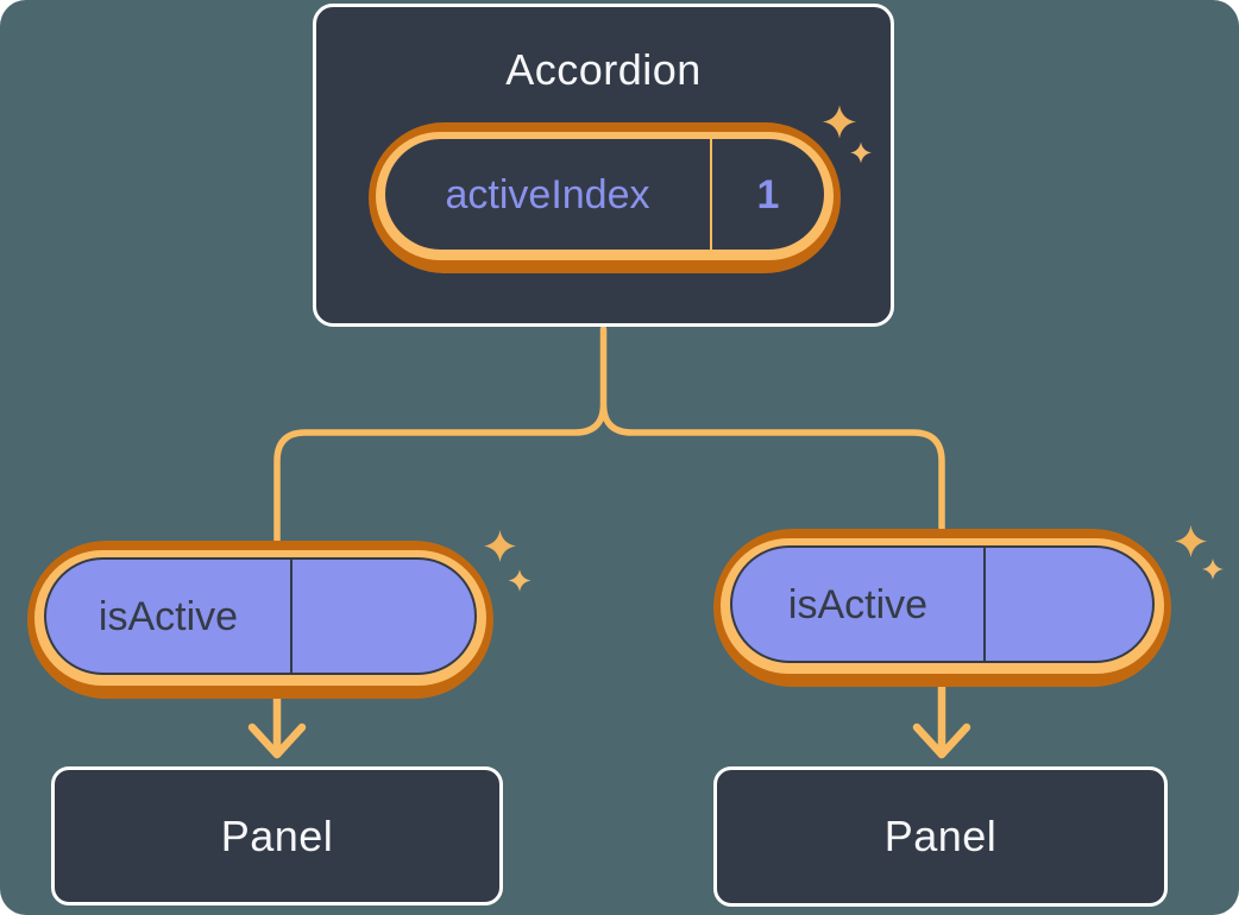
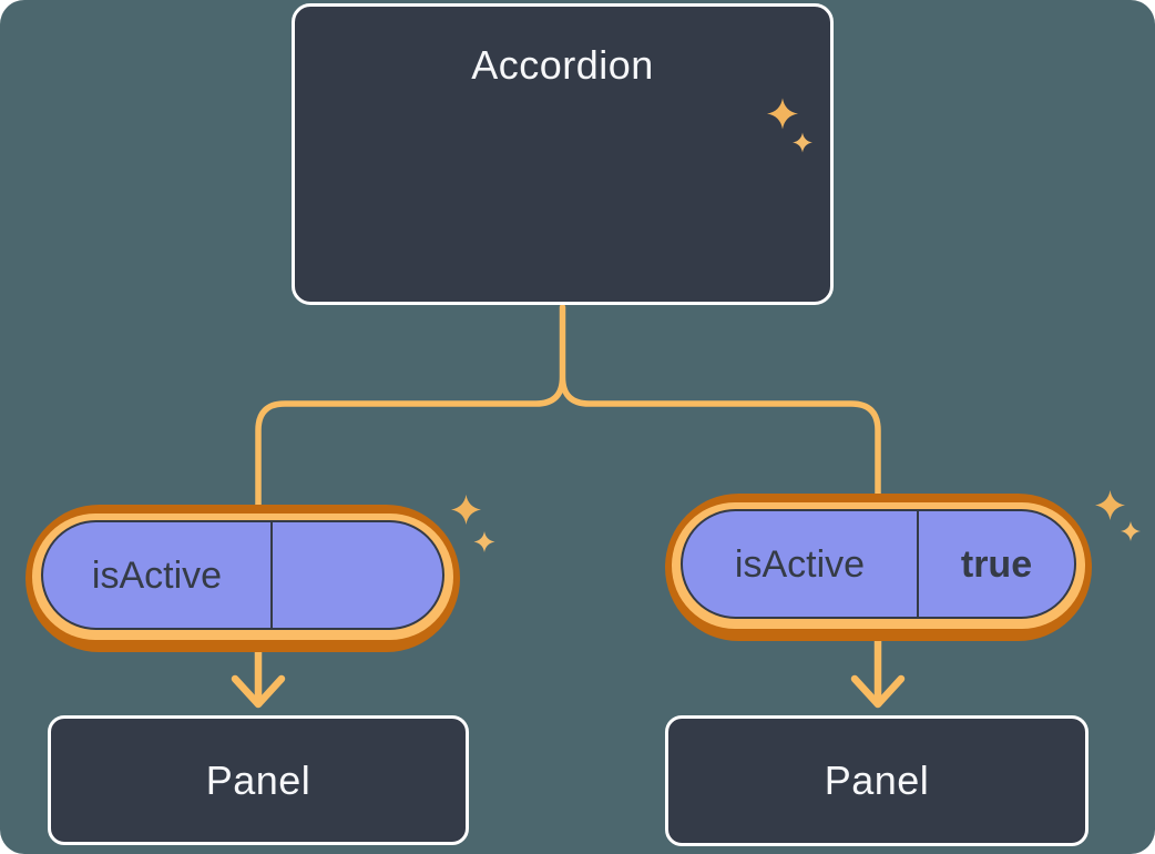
  Accordion
- activeIndex
- 1
  isActive
  isActive
+ true
  Panel
  Panel
